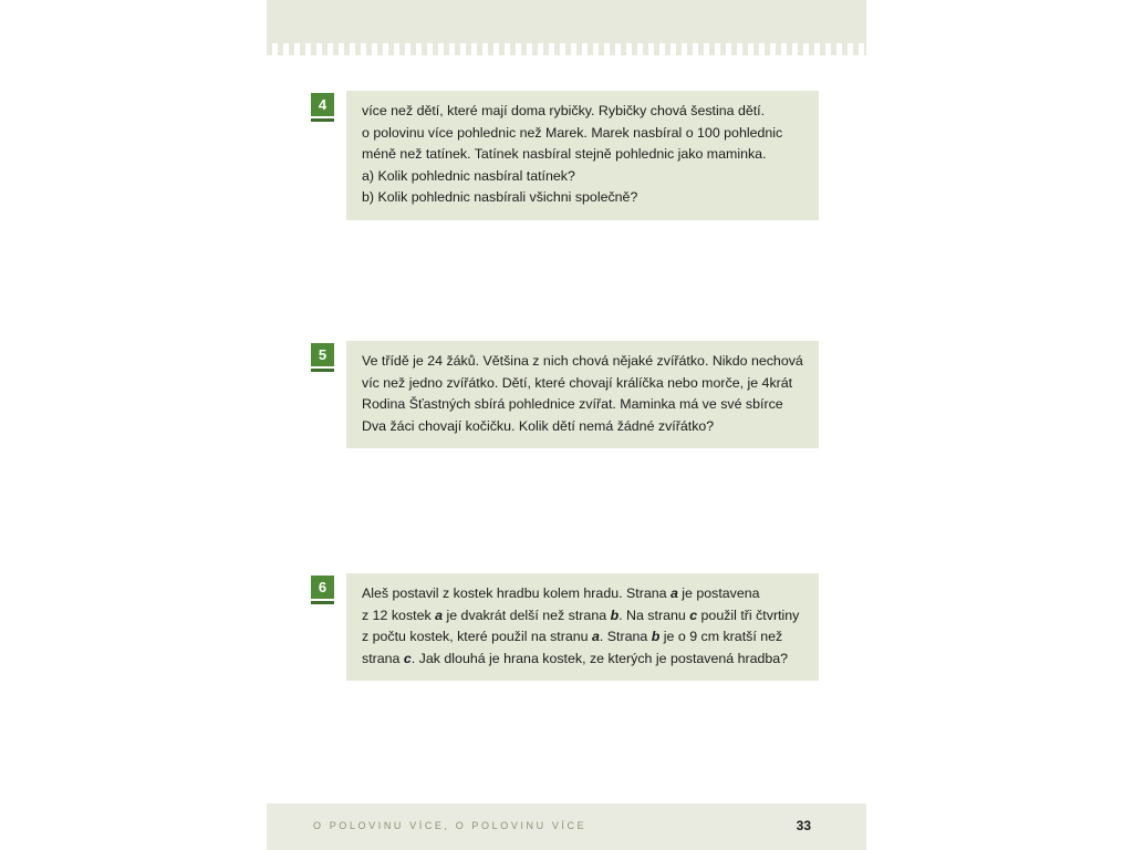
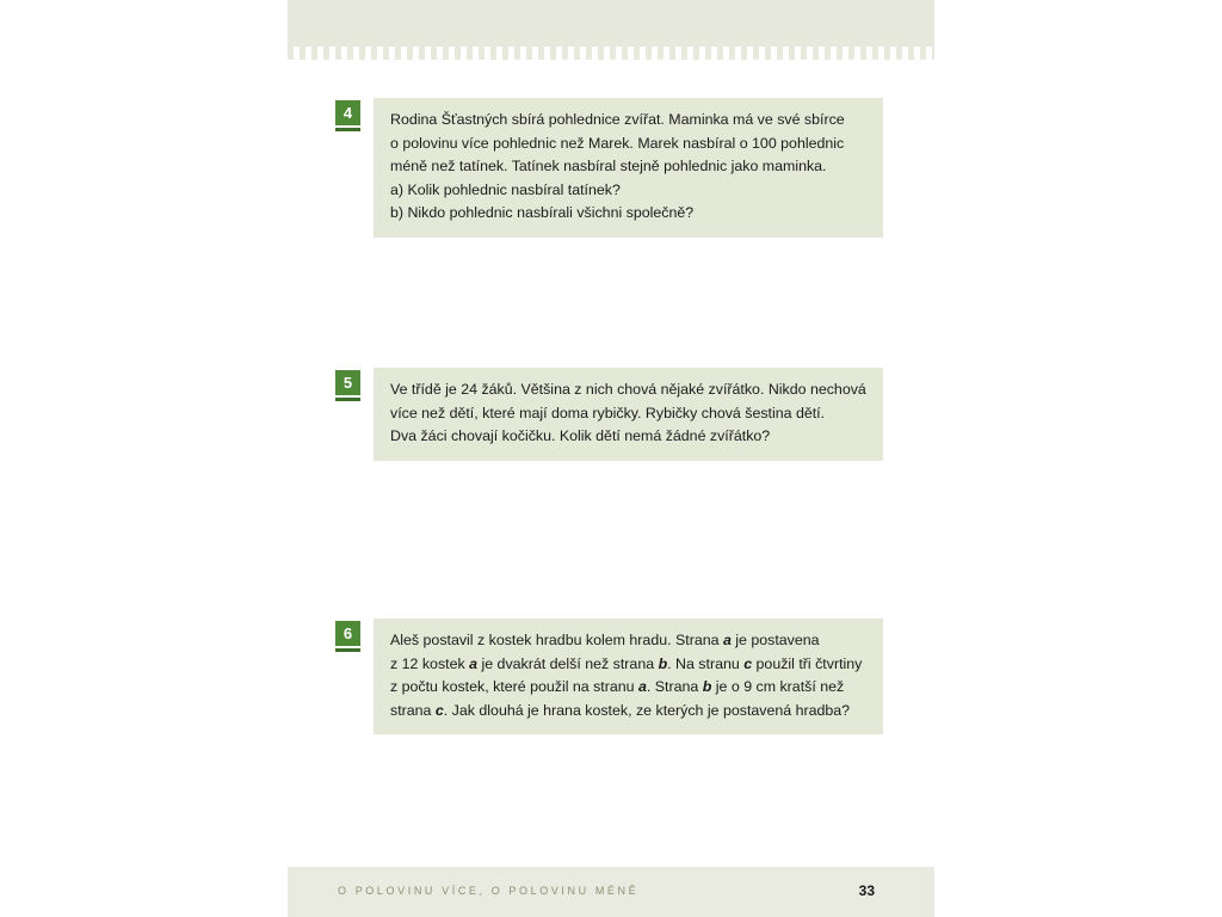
  4
- více než dětí, které mají doma rybičky. Rybičky chová šestina dětí.
+ Rodina Šťastných sbírá pohlednice zvířat. Maminka má ve své sbírce
  o polovinu více pohlednic než Marek. Marek nasbíral o 100 pohlednic
  méně než tatínek. Tatínek nasbíral stejně pohlednic jako maminka.
  a) Kolik pohlednic nasbíral tatínek?
- b) Kolik pohlednic nasbírali všichni společně?
+ b) Nikdo pohlednic nasbírali všichni společně?
  5
  Ve třídě je 24 žáků. Většina z nich chová nějaké zvířátko. Nikdo nechová
- víc než jedno zvířátko. Dětí, které chovají králíčka nebo morče, je 4krát
- Rodina Šťastných sbírá pohlednice zvířat. Maminka má ve své sbírce
+ více než dětí, které mají doma rybičky. Rybičky chová šestina dětí.
  Dva žáci chovají kočičku. Kolik dětí nemá žádné zvířátko?
  6
  Aleš postavil z kostek hradbu kolem hradu. Strana a je postavena
  z 12 kostek a je dvakrát delší než strana b. Na stranu c použil tři čtvrtiny
  z počtu kostek, které použil na stranu a. Strana b je o 9 cm kratší než
  strana c. Jak dlouhá je hrana kostek, ze kterých je postavená hradba?
- O POLOVINU VÍCE, O POLOVINU VÍCE
+ O POLOVINU VÍCE, O POLOVINU MÉNĚ
  33
